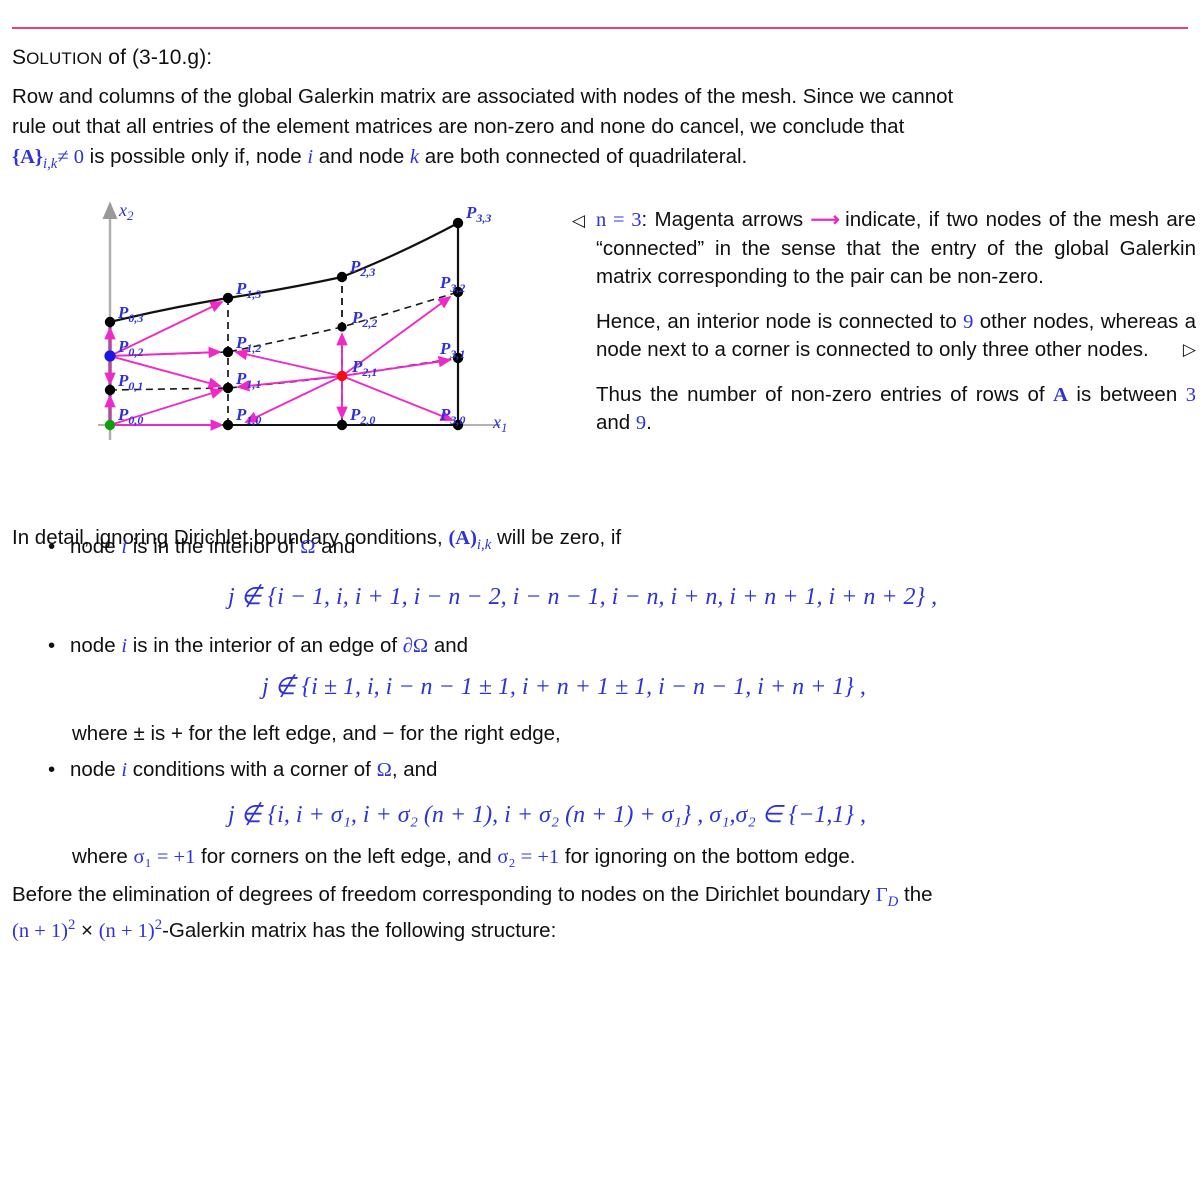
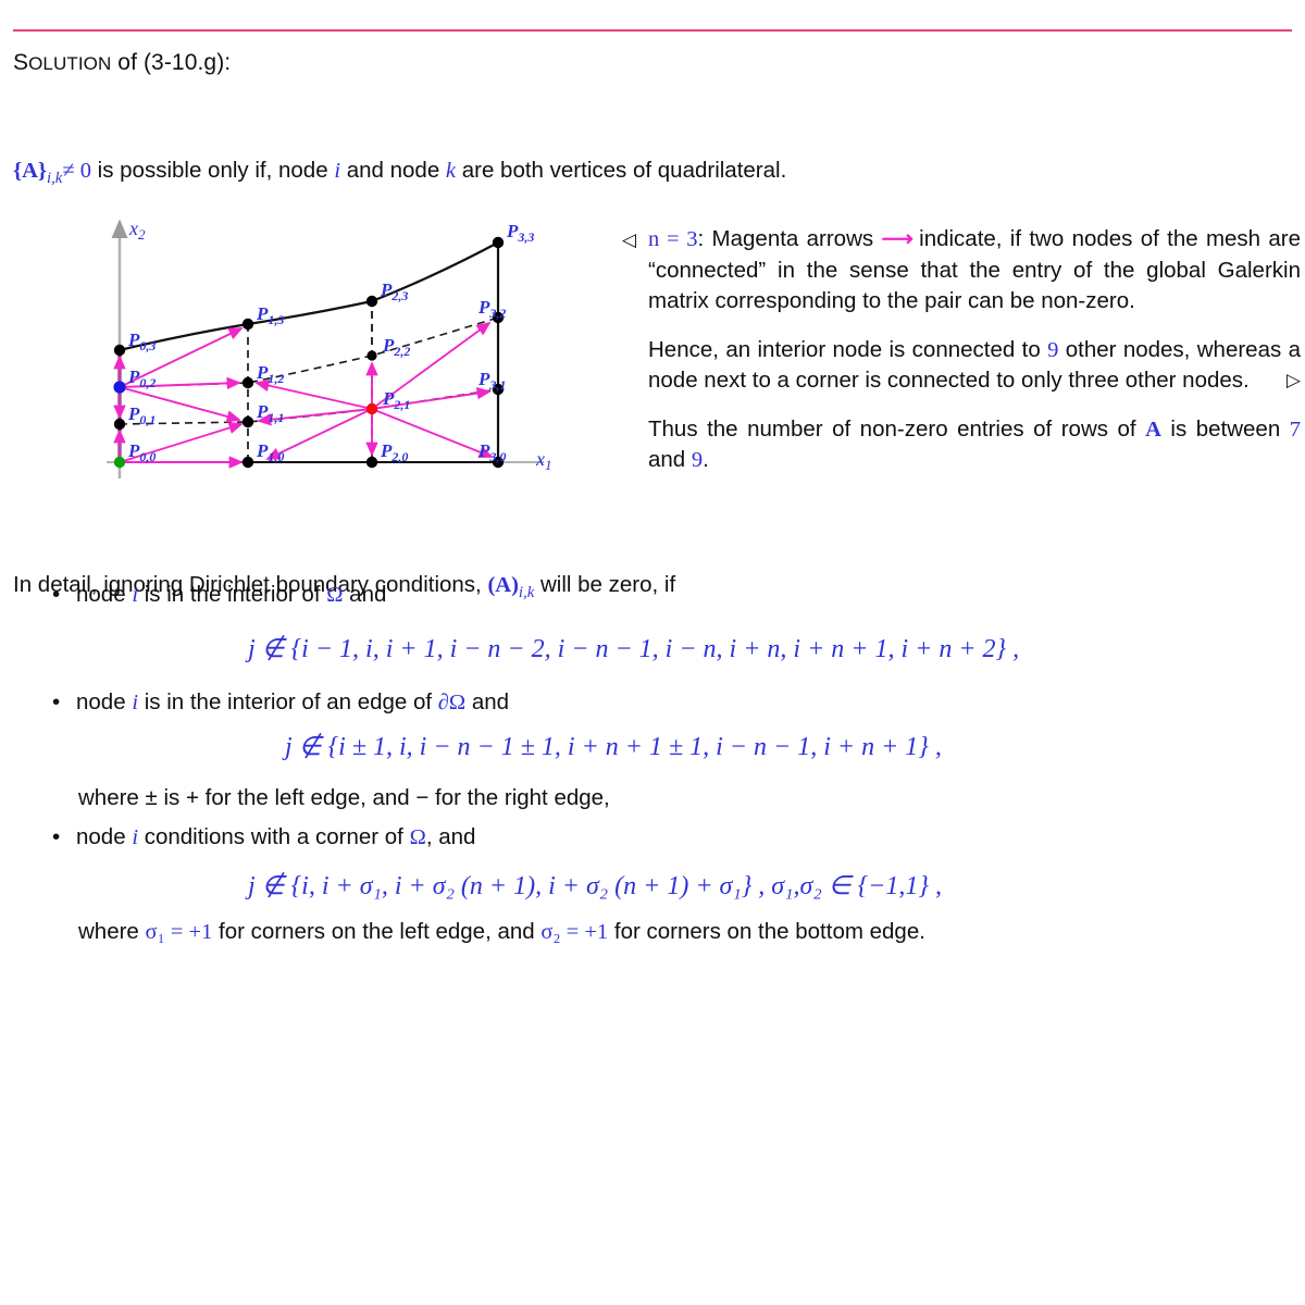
  SOLUTION of (3-10.g):
- Row and columns of the global Galerkin matrix are associated with nodes of the mesh. Since we cannot
- rule out that all entries of the element matrices are non-zero and none do cancel, we conclude that
- {A}i,k≠ 0 is possible only if, node i and node k are both connected of quadrilateral.
+ {A}i,k≠ 0 is possible only if, node i and node k are both vertices of quadrilateral.
  P0,0
  P1,0
  P2,0
  P3,0
  P0,1
  P1,1
  P2,1
  P3,1
  P0,2
  P1,2
  P2,2
  P3,2
  P0,3
  P1,3
  P2,3
  P3,3
  x2
  x1
  ◁
  n = 3: Magenta arrows ⟶ indicate, if two nodes of the mesh are “connected” in the sense that the entry of the global Galerkin matrix corresponding to the pair can be non-zero.
  Hence, an interior node is connected to 9 other nodes, whereas a node next to a corner is connected to only three other nodes.
  ▷
- Thus the number of non-zero entries of rows of A is between 3 and 9.
+ Thus the number of non-zero entries of rows of A is between 7 and 9.
  In detail, ignoring Dirichlet boundary conditions, (A)i,k will be zero, if
  • node i is in the interior of Ω and
  j ∉ {i − 1, i, i + 1, i − n − 2, i − n − 1, i − n, i + n, i + n + 1, i + n + 2} ,
  • node i is in the interior of an edge of ∂Ω and
  j ∉ {i ± 1, i, i − n − 1 ± 1, i + n + 1 ± 1, i − n − 1, i + n + 1} ,
  where ± is + for the left edge, and − for the right edge,
  • node i conditions with a corner of Ω, and
  j ∉ {i, i + σ₁, i + σ₂ (n + 1), i + σ₂ (n + 1) + σ₁} , σ₁,σ₂ ∈ {−1,1} ,
- where σ₁ = +1 for corners on the left edge, and σ₂ = +1 for ignoring on the bottom edge.
+ where σ₁ = +1 for corners on the left edge, and σ₂ = +1 for corners on the bottom edge.
- Before the elimination of degrees of freedom corresponding to nodes on the Dirichlet boundary ΓD the
- (n + 1)2 × (n + 1)2-Galerkin matrix has the following structure:
